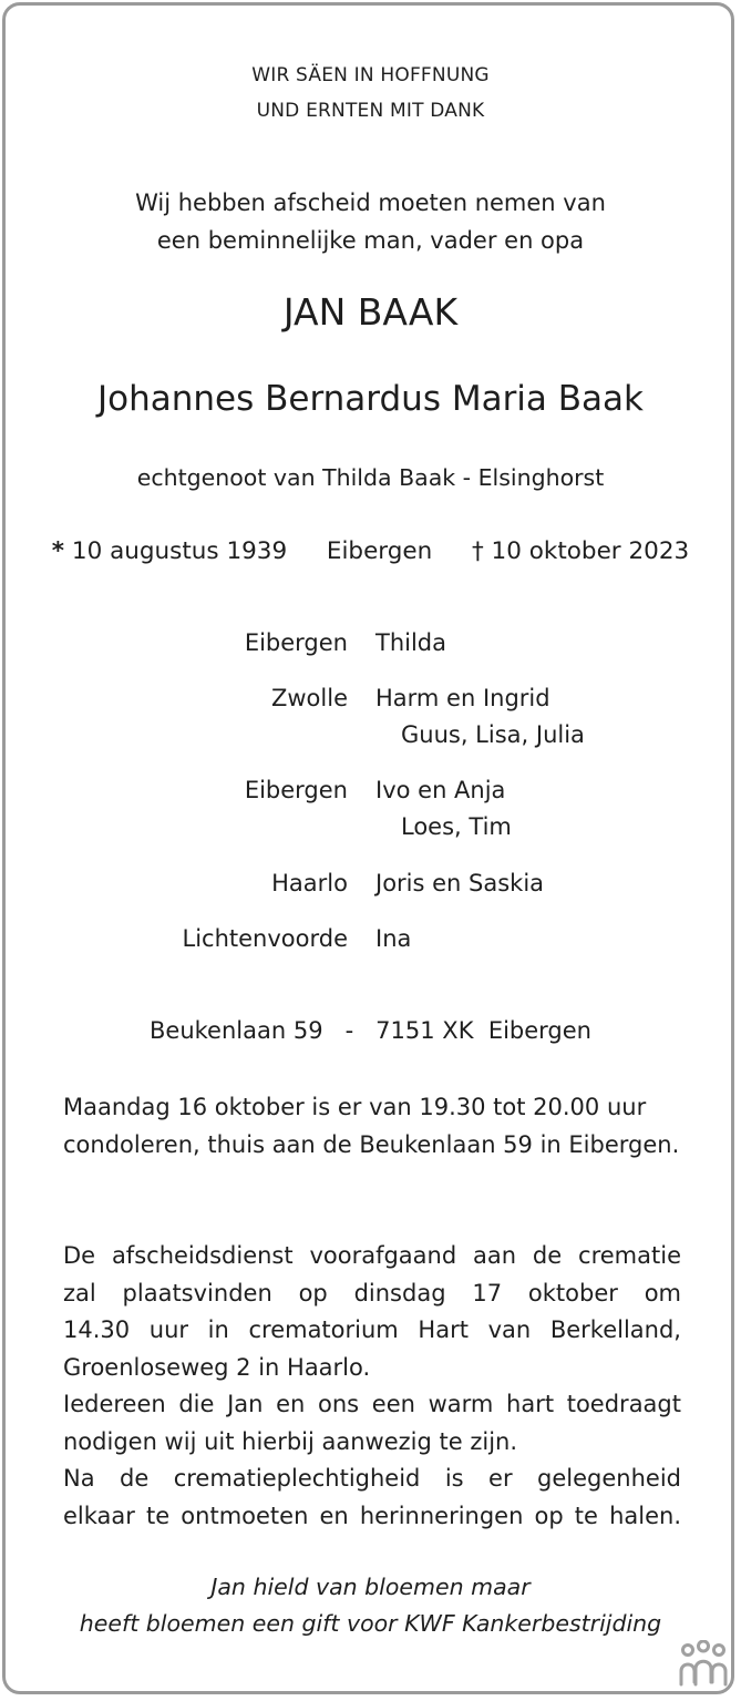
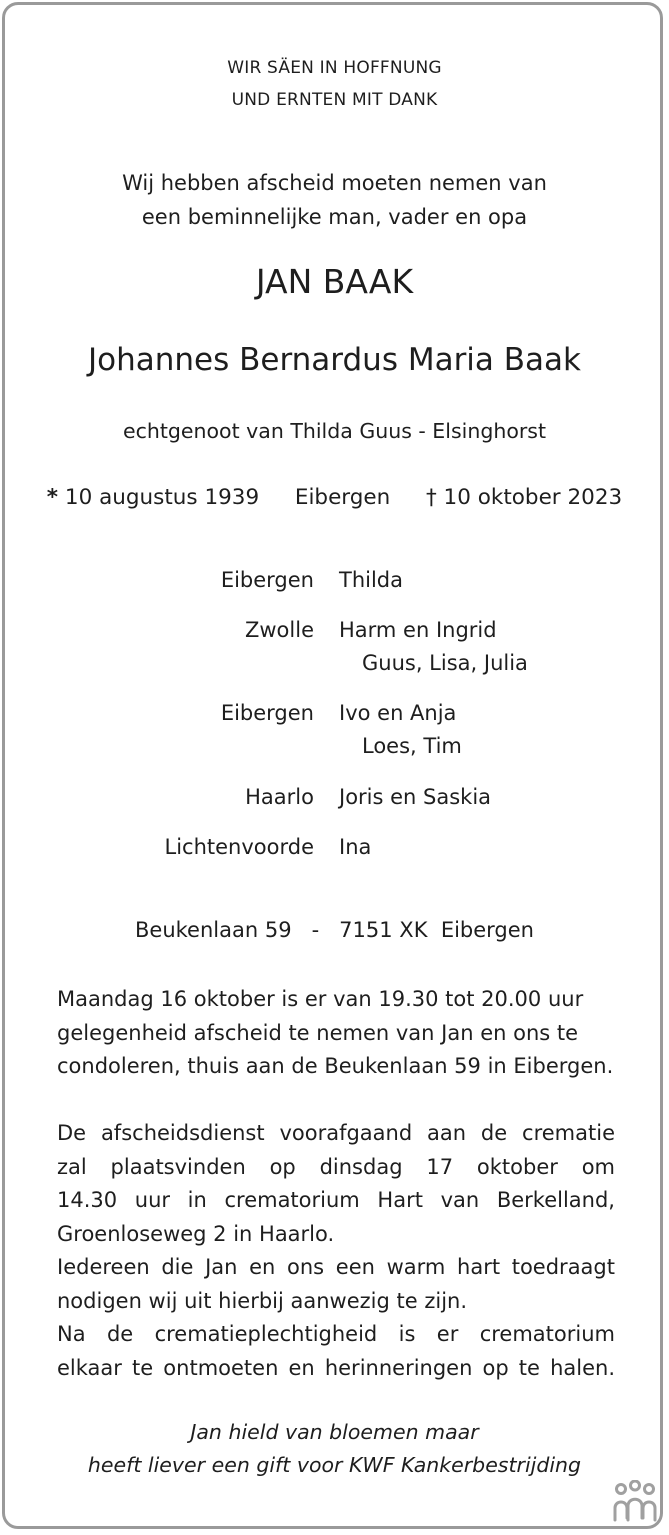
  WIR SÄEN IN HOFFNUNG
  UND ERNTEN MIT DANK
  Wij hebben afscheid moeten nemen van
  een beminnelijke man, vader en opa
  JAN BAAK
  Johannes Bernardus Maria Baak
- echtgenoot van Thilda Baak - Elsinghorst
+ echtgenoot van Thilda Guus - Elsinghorst
  * 10 augustus 1939 Eibergen † 10 oktober 2023
  Eibergen
  Thilda
  Zwolle
  Harm en Ingrid
  Guus, Lisa, Julia
  Eibergen
  Ivo en Anja
  Loes, Tim
  Haarlo
  Joris en Saskia
  Lichtenvoorde
  Ina
  Beukenlaan 59 - 7151 XK Eibergen
  Maandag 16 oktober is er van 19.30 tot 20.00 uur
+ gelegenheid afscheid te nemen van Jan en ons te
  condoleren, thuis aan de Beukenlaan 59 in Eibergen.
  De afscheidsdienst voorafgaand aan de crematie
  zal plaatsvinden op dinsdag 17 oktober om
  14.30 uur in crematorium Hart van Berkelland,
  Groenloseweg 2 in Haarlo.
  Iedereen die Jan en ons een warm hart toedraagt
  nodigen wij uit hierbij aanwezig te zijn.
- Na de crematieplechtigheid is er gelegenheid
+ Na de crematieplechtigheid is er crematorium
  elkaar te ontmoeten en herinneringen op te halen.
  Jan hield van bloemen maar
- heeft bloemen een gift voor KWF Kankerbestrijding
+ heeft liever een gift voor KWF Kankerbestrijding
